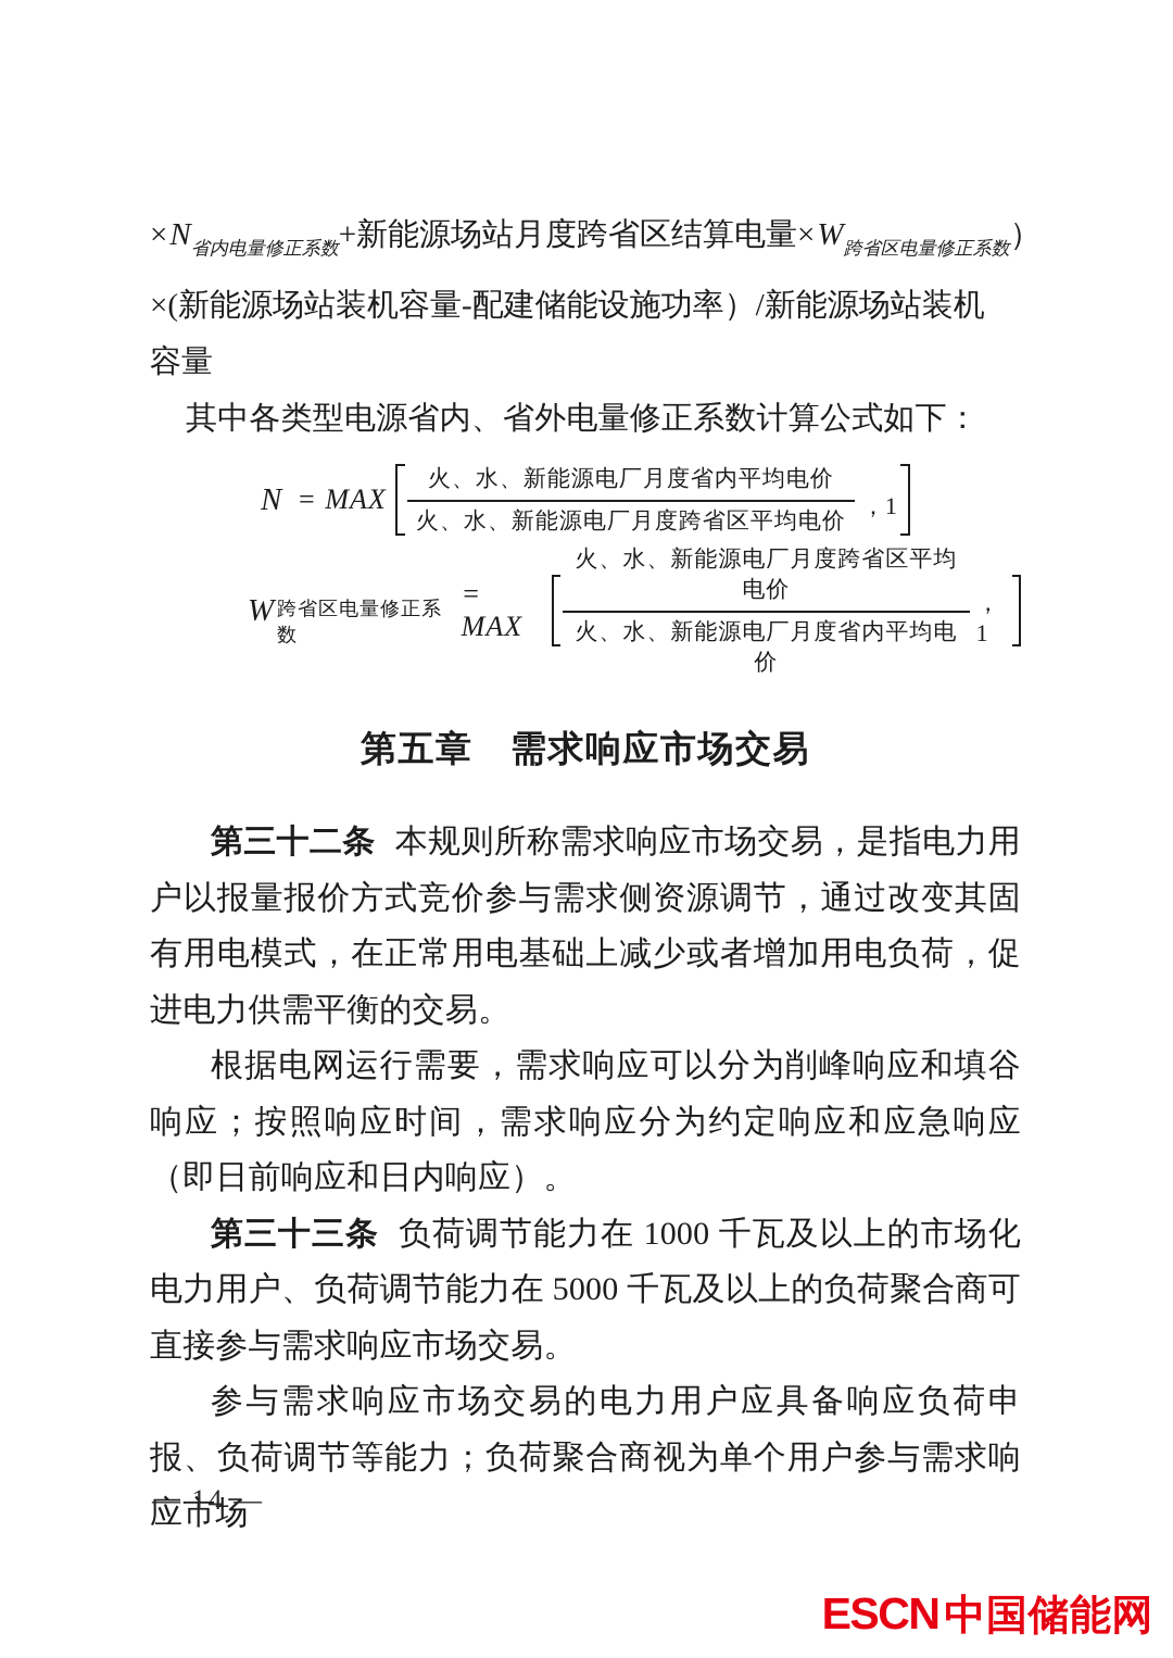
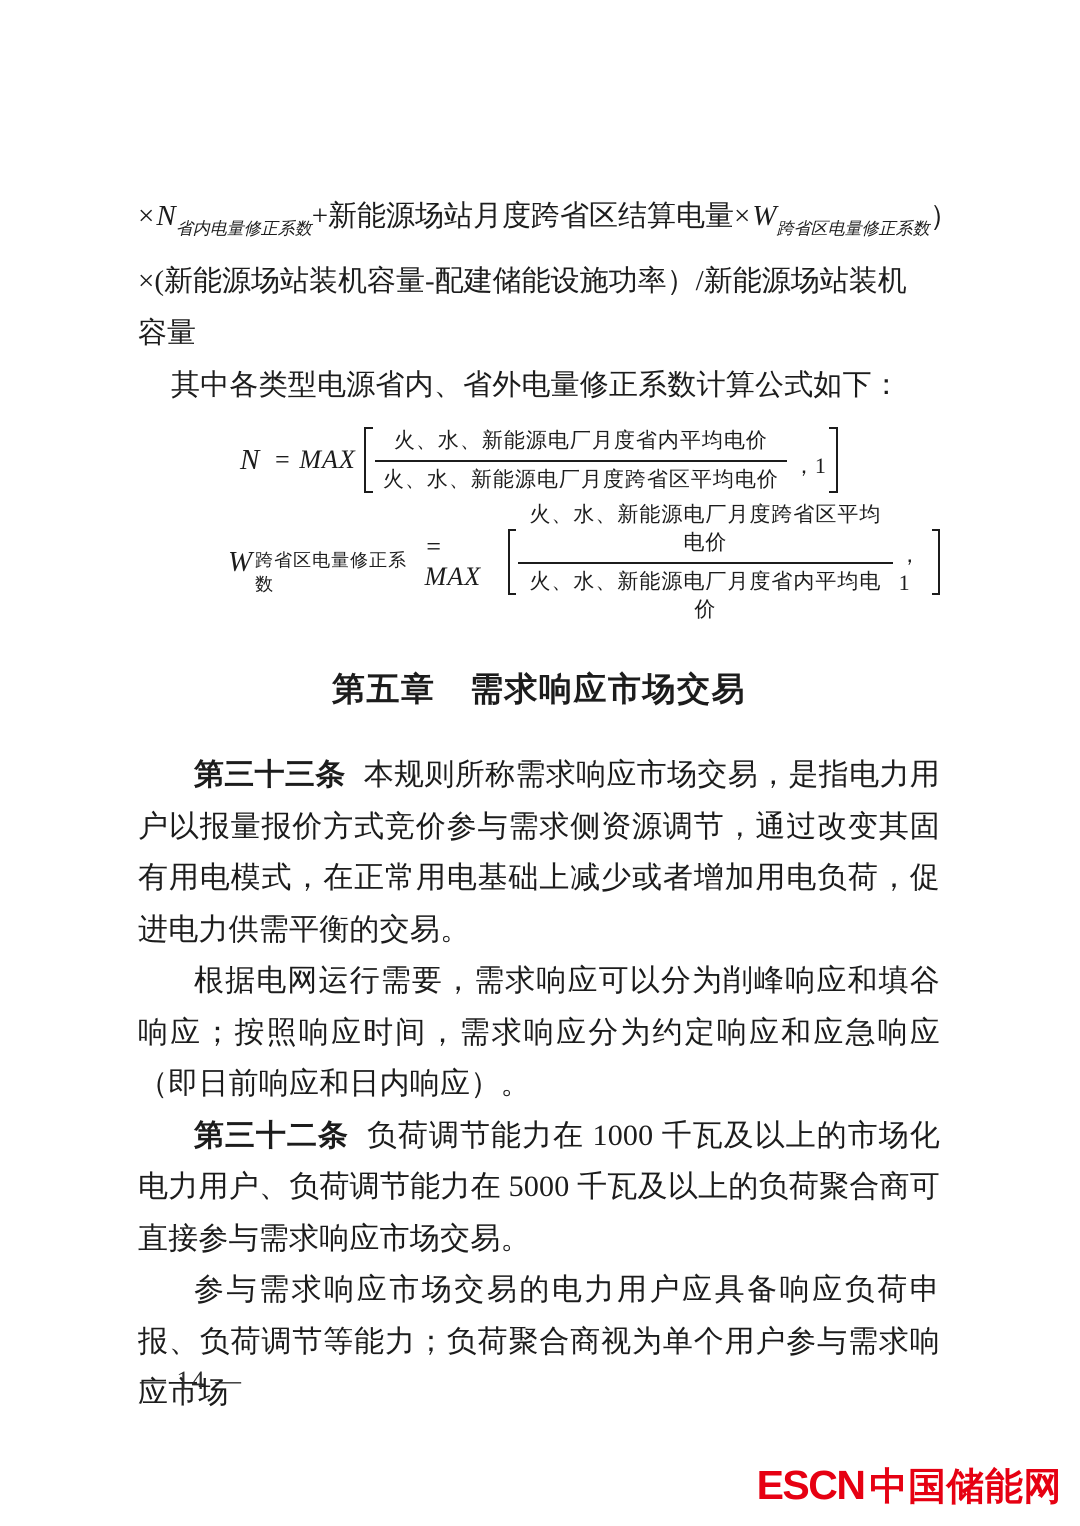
  ×N省内电量修正系数+新能源场站月度跨省区结算电量×W跨省区电量修正系数）
  ×(新能源场站装机容量-配建储能设施功率）/新能源场站装机
  容量
  其中各类型电源省内、省外电量修正系数计算公式如下：
  N
  = MAX
  火、水、新能源电厂月度省内平均电价
  火、水、新能源电厂月度跨省区平均电价
  ，1
  W
  跨省区电量修正系数
  = MAX
  火、水、新能源电厂月度跨省区平均电价
  火、水、新能源电厂月度省内平均电价
  ，1
  第五章 需求响应市场交易
- 第三十二条 本规则所称需求响应市场交易，是指电力用户以报量报价方式竞价参与需求侧资源调节，通过改变其固有用电模式，在正常用电基础上减少或者增加用电负荷，促进电力供需平衡的交易。
+ 第三十三条 本规则所称需求响应市场交易，是指电力用户以报量报价方式竞价参与需求侧资源调节，通过改变其固有用电模式，在正常用电基础上减少或者增加用电负荷，促进电力供需平衡的交易。
  根据电网运行需要，需求响应可以分为削峰响应和填谷响应；按照响应时间，需求响应分为约定响应和应急响应（即日前响应和日内响应）。
- 第三十三条 负荷调节能力在 1000 千瓦及以上的市场化电力用户、负荷调节能力在 5000 千瓦及以上的负荷聚合商可直接参与需求响应市场交易。
+ 第三十二条 负荷调节能力在 1000 千瓦及以上的市场化电力用户、负荷调节能力在 5000 千瓦及以上的负荷聚合商可直接参与需求响应市场交易。
  参与需求响应市场交易的电力用户应具备响应负荷申报、负荷调节等能力；负荷聚合商视为单个用户参与需求响应市场
  — 14 —
  ESCN中国储能网
